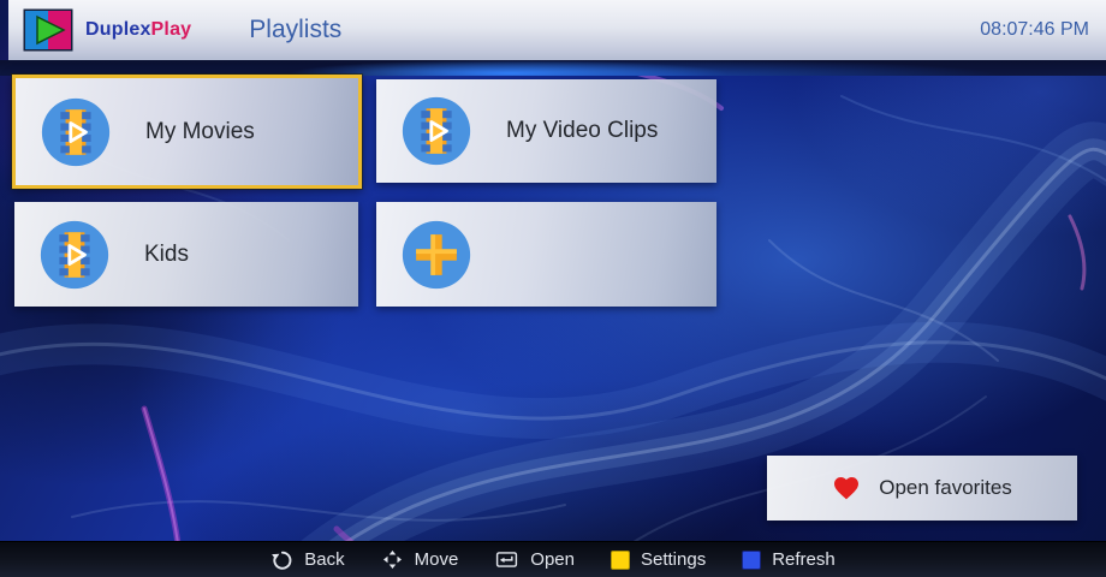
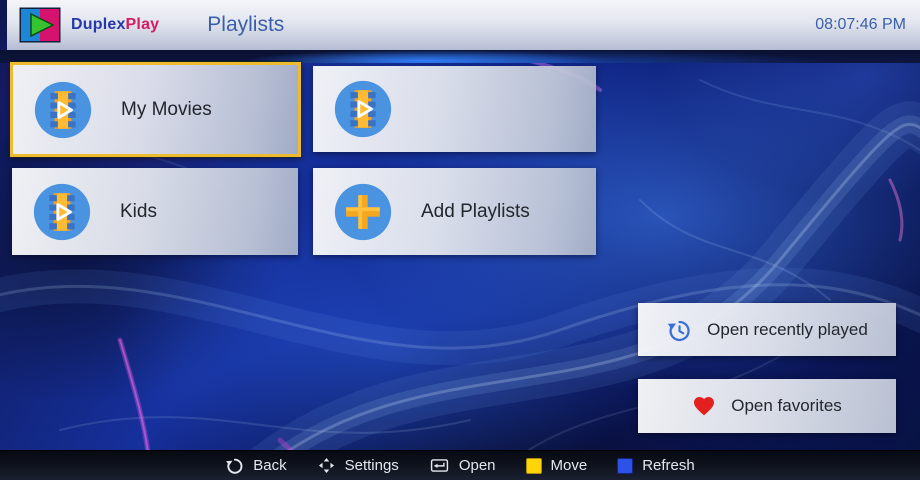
  DuplexPlay
  Playlists
  08:07:46 PM
  My Movies
- My Video Clips
  Kids
+ Add Playlists
+ Open recently played
  Open favorites
  Back
- Move
+ Settings
  Open
- Settings
+ Move
  Refresh
